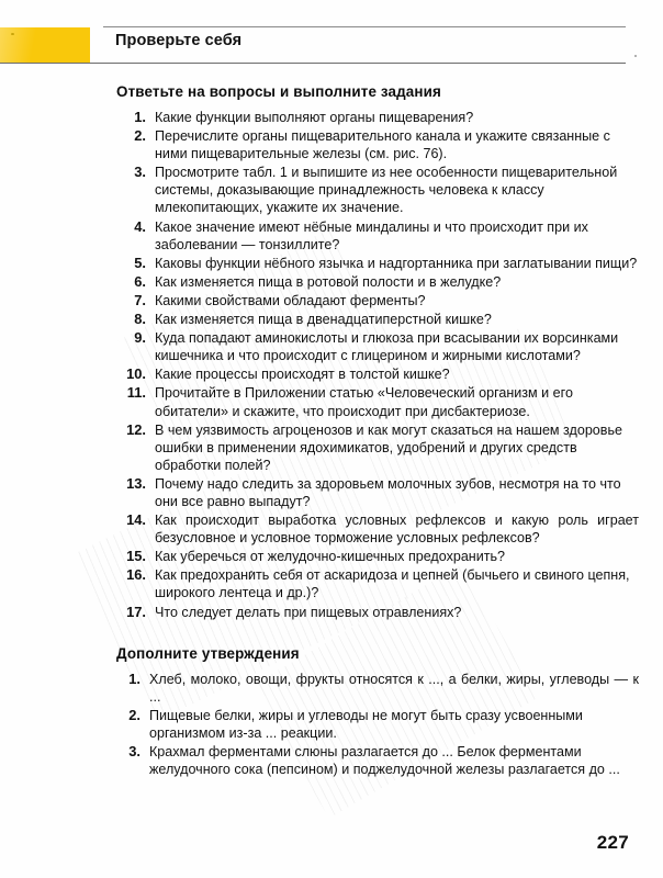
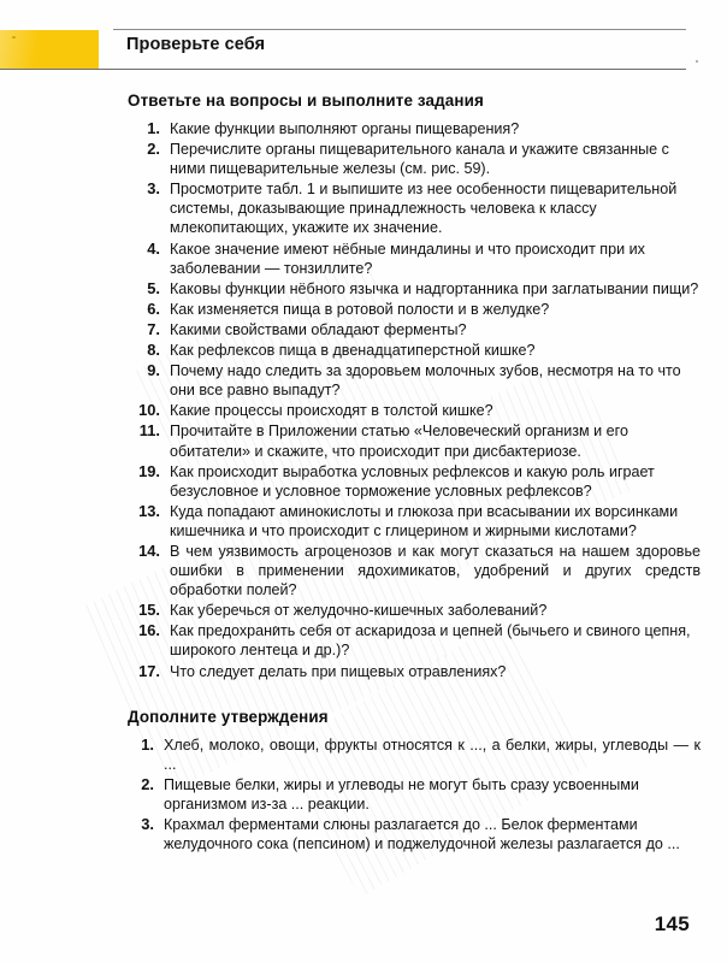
  Проверьте себя
  Ответьте на вопросы и выполните задания
  1.
  Какие функции выполняют органы пищеварения?
  2.
- Перечислите органы пищеварительного канала и укажите связанные с ними пищеварительные железы (см. рис. 76).
+ Перечислите органы пищеварительного канала и укажите связанные с ними пищеварительные железы (см. рис. 59).
  3.
  Просмотрите табл. 1 и выпишите из нее особенности пищеварительной системы, доказывающие принадлежность человека к классу млекопитающих, укажите их значение.
  4.
  Какое значение имеют нёбные миндалины и что происходит при их заболевании — тонзиллите?
  5.
  Каковы функции нёбного язычка и надгортанника при заглатывании пищи?
  6.
  Как изменяется пища в ротовой полости и в желудке?
  7.
  Какими свойствами обладают ферменты?
  8.
- Как изменяется пища в двенадцатиперстной кишке?
+ Как рефлексов пища в двенадцатиперстной кишке?
  9.
- Куда попадают аминокислоты и глюкоза при всасывании их ворсинками кишечника и что происходит с глицерином и жирными кислотами?
+ Почему надо следить за здоровьем молочных зубов, несмотря на то что они все равно выпадут?
  10.
  Какие процессы происходят в толстой кишке?
  11.
  Прочитайте в Приложении статью «Человеческий организм и его обитатели» и скажите, что происходит при дисбактериозе.
- 12.
+ 19.
- В чем уязвимость агроценозов и как могут сказаться на нашем здоровье ошибки в применении ядохимикатов, удобрений и других средств обработки полей?
+ Как происходит выработка условных рефлексов и какую роль играет безусловное и условное торможение условных рефлексов?
  13.
- Почему надо следить за здоровьем молочных зубов, несмотря на то что они все равно выпадут?
+ Куда попадают аминокислоты и глюкоза при всасывании их ворсинками кишечника и что происходит с глицерином и жирными кислотами?
  14.
- Как происходит выработка условных рефлексов и какую роль играет безусловное и условное торможение условных рефлексов?
+ В чем уязвимость агроценозов и как могут сказаться на нашем здоровье ошибки в применении ядохимикатов, удобрений и других средств обработки полей?
  15.
- Как уберечься от желудочно-кишечных предохранить?
+ Как уберечься от желудочно-кишечных заболеваний?
  16.
  Как предохранить себя от аскаридоза и цепней (бычьего и свиного цепня, широкого лентеца и др.)?
  17.
  Что следует делать при пищевых отравлениях?
  Дополните утверждения
  1.
  Хлеб, молоко, овощи, фрукты относятся к ..., а белки, жиры, углеводы — к ...
  2.
  Пищевые белки, жиры и углеводы не могут быть сразу усвоенными организмом из-за ... реакции.
  3.
  Крахмал ферментами слюны разлагается до ... Белок ферментами желудочного сока (пепсином) и поджелудочной железы разлагается до ...
- 227
+ 145
